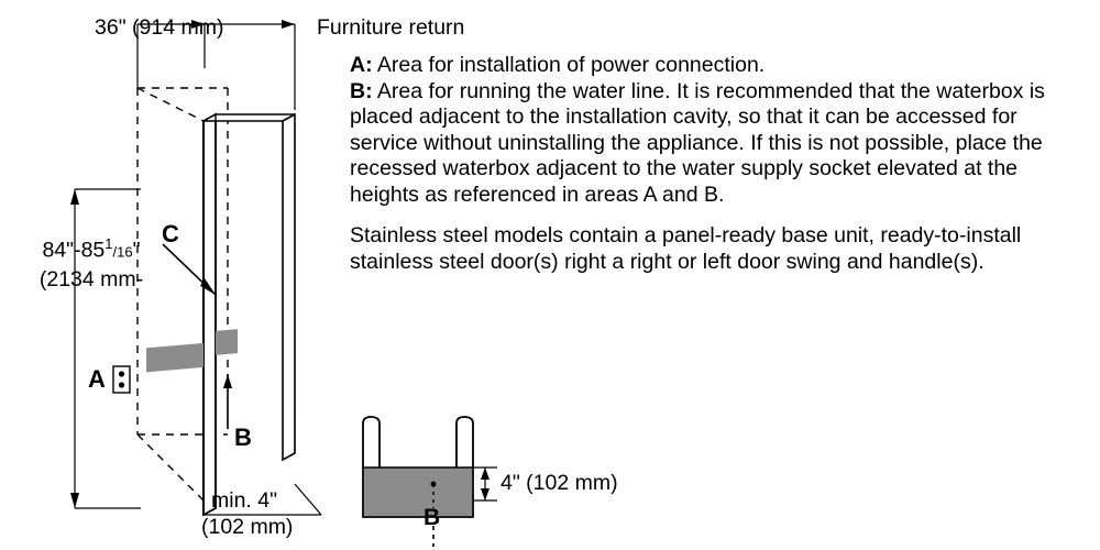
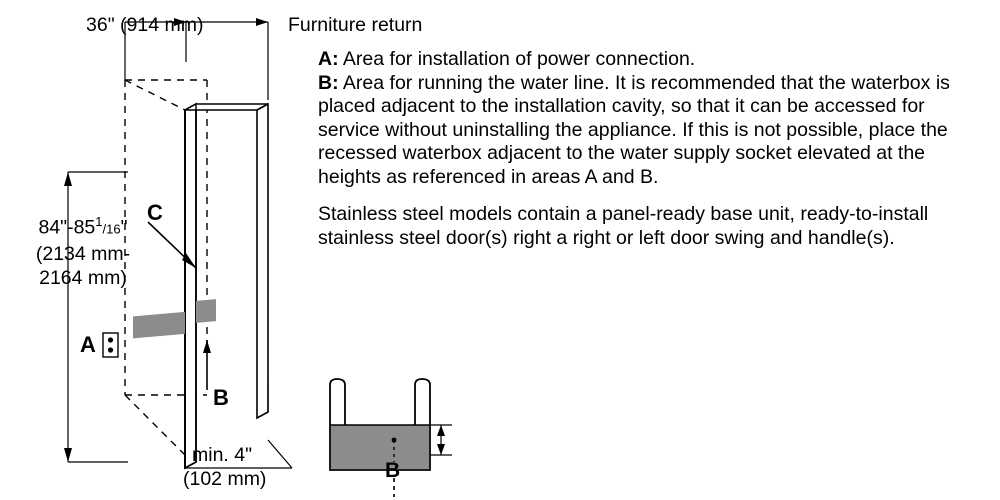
  36" (914 mm)
  Furniture return
  84"-851/16"
  (2134 mm-
+ 2164 mm)
  A
  B
  C
  min. 4"
  (102 mm)
- 4" (102 mm)
  B
  A: Area for installation of power connection.
  B: Area for running the water line. It is recommended that the waterbox is placed adjacent to the installation cavity, so that it can be accessed for service without uninstalling the appliance. If this is not possible, place the recessed waterbox adjacent to the water supply socket elevated at the heights as referenced in areas A and B.
  Stainless steel models contain a panel-ready base unit, ready-to-install stainless steel door(s) right a right or left door swing and handle(s).
